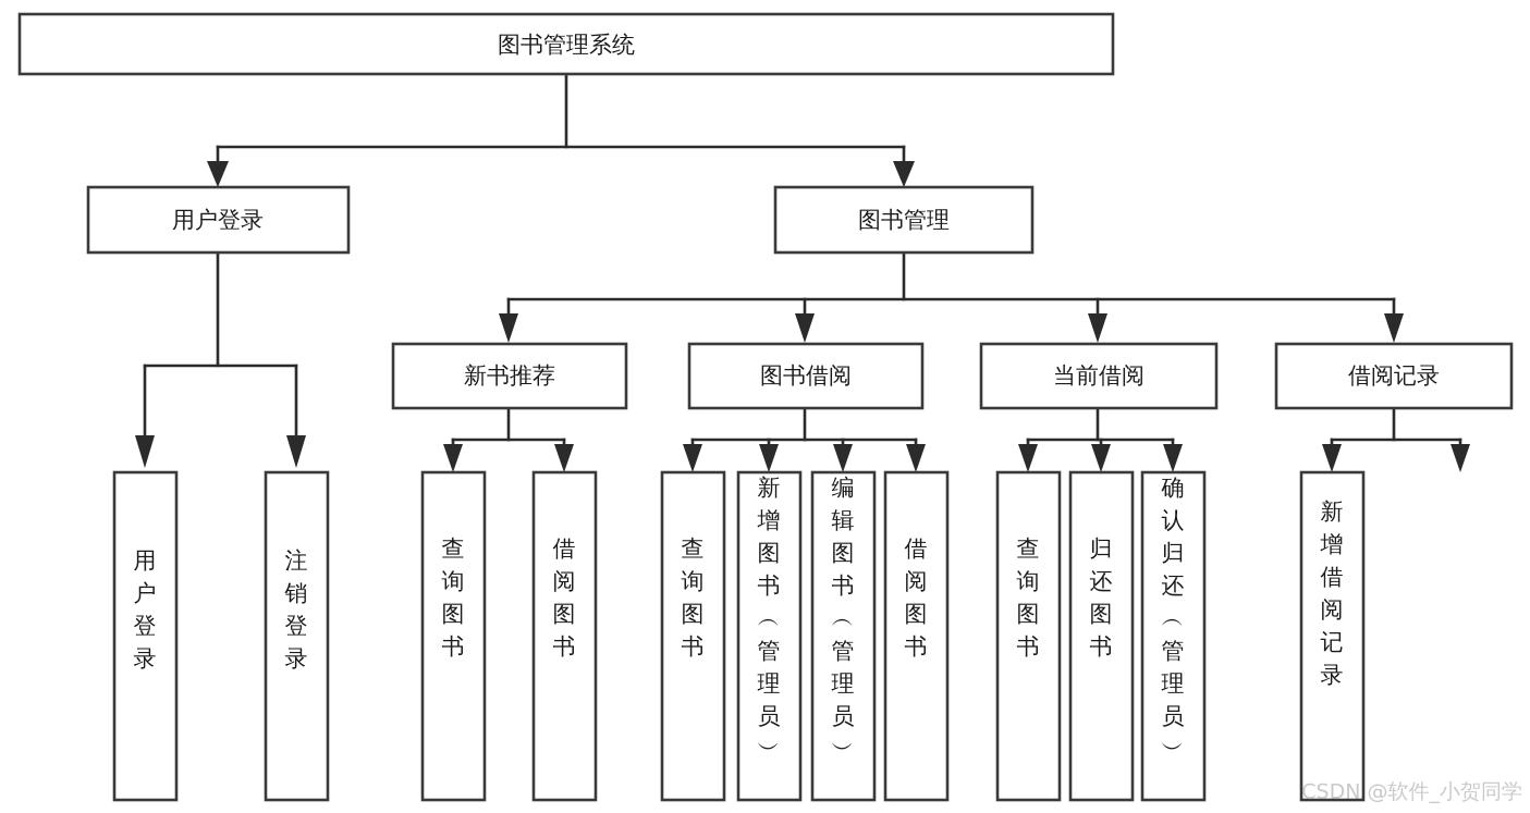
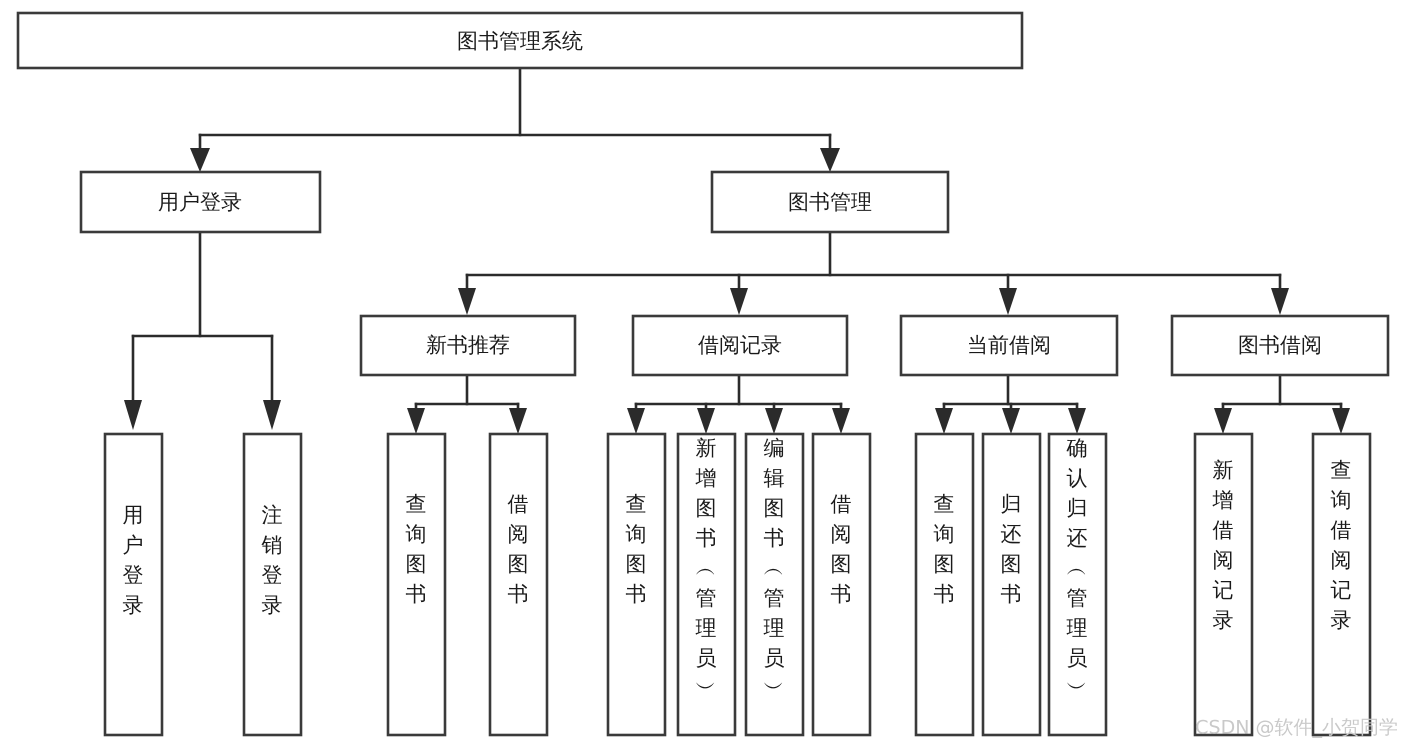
  图书管理系统
  用户登录
  图书管理
  新书推荐
- 图书借阅
+ 借阅记录
  当前借阅
- 借阅记录
+ 图书借阅
  用户登录
  注销登录
  查询图书
  借阅图书
  查询图书
  新增图书 ︵ 管理员 ︶
  编辑图书 ︵ 管理员 ︶
  借阅图书
  查询图书
  归还图书
  确认归还 ︵ 管理员 ︶
  新增借阅记录
+ 查询借阅记录
  CSDN @软件_小贺同学
